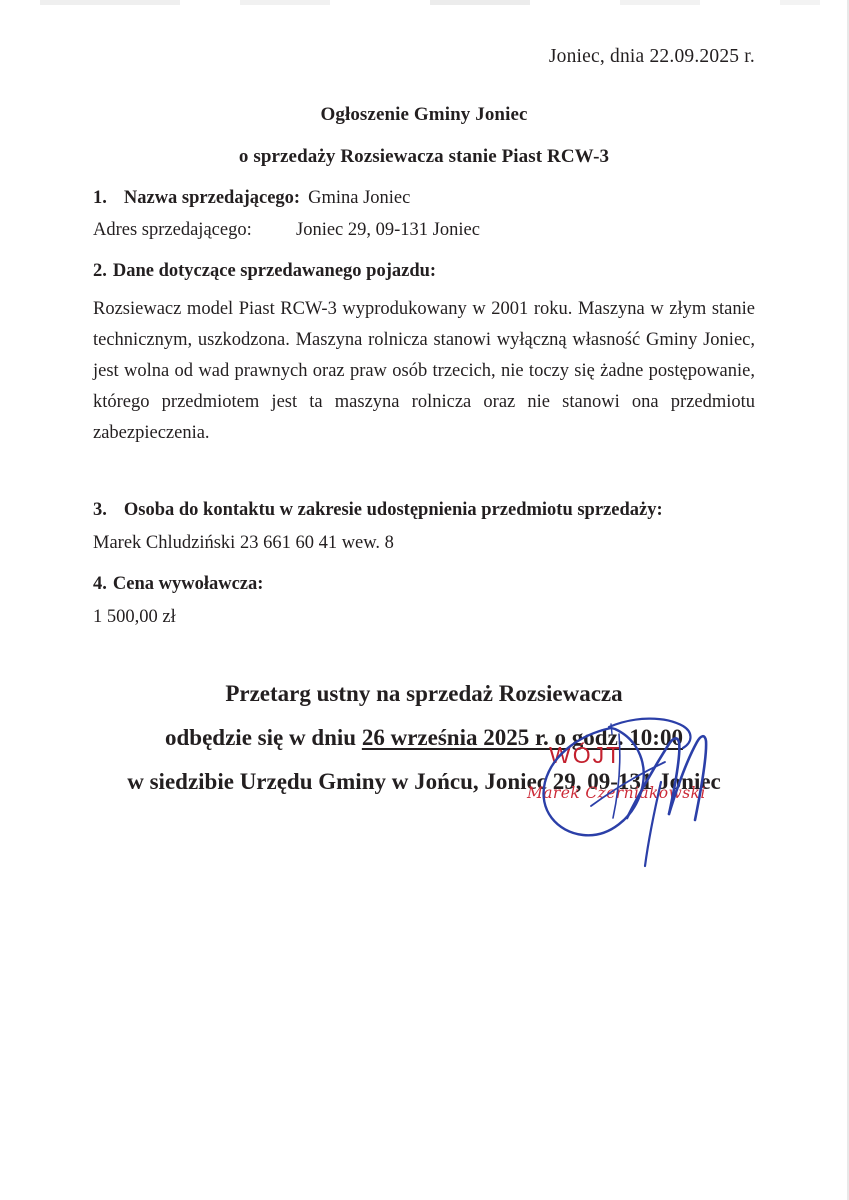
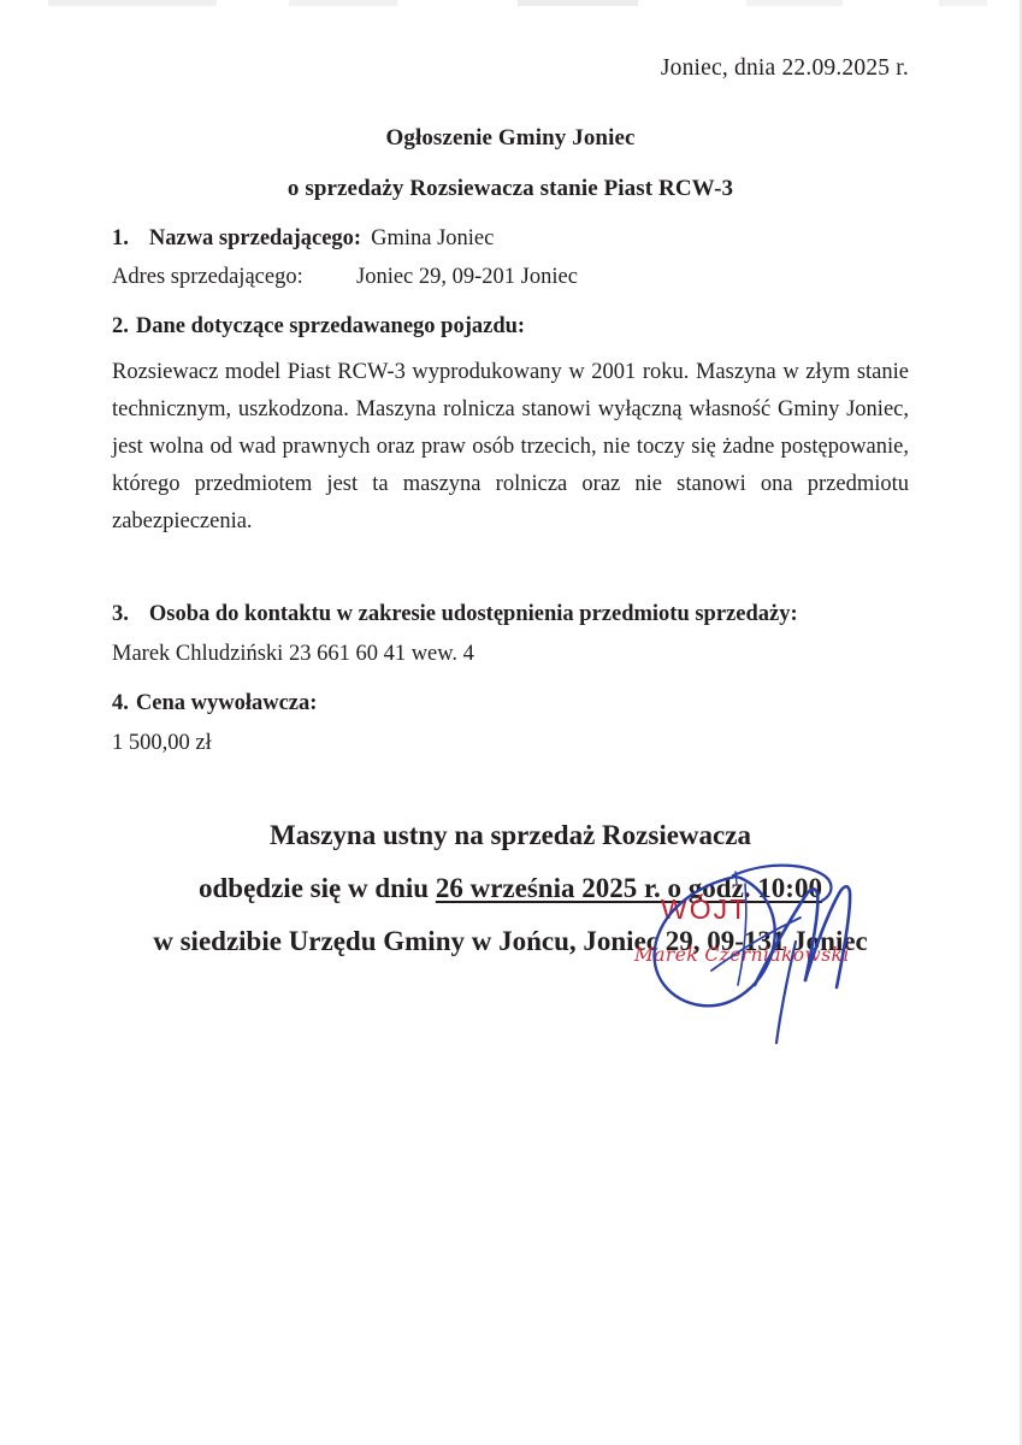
  Joniec, dnia 22.09.2025 r.
  Ogłoszenie Gminy Joniec
  o sprzedaży Rozsiewacza stanie Piast RCW-3
  1. Nazwa sprzedającego: Gmina Joniec
- Adres sprzedającego: Joniec 29, 09-131 Joniec
+ Adres sprzedającego: Joniec 29, 09-201 Joniec
  2. Dane dotyczące sprzedawanego pojazdu:
  Rozsiewacz model Piast RCW-3 wyprodukowany w 2001 roku. Maszyna w złym stanie technicznym, uszkodzona. Maszyna rolnicza stanowi wyłączną własność Gminy Joniec, jest wolna od wad prawnych oraz praw osób trzecich, nie toczy się żadne postępowanie, którego przedmiotem jest ta maszyna rolnicza oraz nie stanowi ona przedmiotu zabezpieczenia.
  3. Osoba do kontaktu w zakresie udostępnienia przedmiotu sprzedaży:
- Marek Chludziński 23 661 60 41 wew. 8
+ Marek Chludziński 23 661 60 41 wew. 4
  4. Cena wywoławcza:
  1 500,00 zł
- Przetarg ustny na sprzedaż Rozsiewacza
+ Maszyna ustny na sprzedaż Rozsiewacza
  odbędzie się w dniu 26 września 2025 r. o godz. 10:0
  w siedzibie Urzędu Gminy w Jońcu, Joniec 29, 09-13 Jniec
  ÓJT
  Marek Czrniakoski
